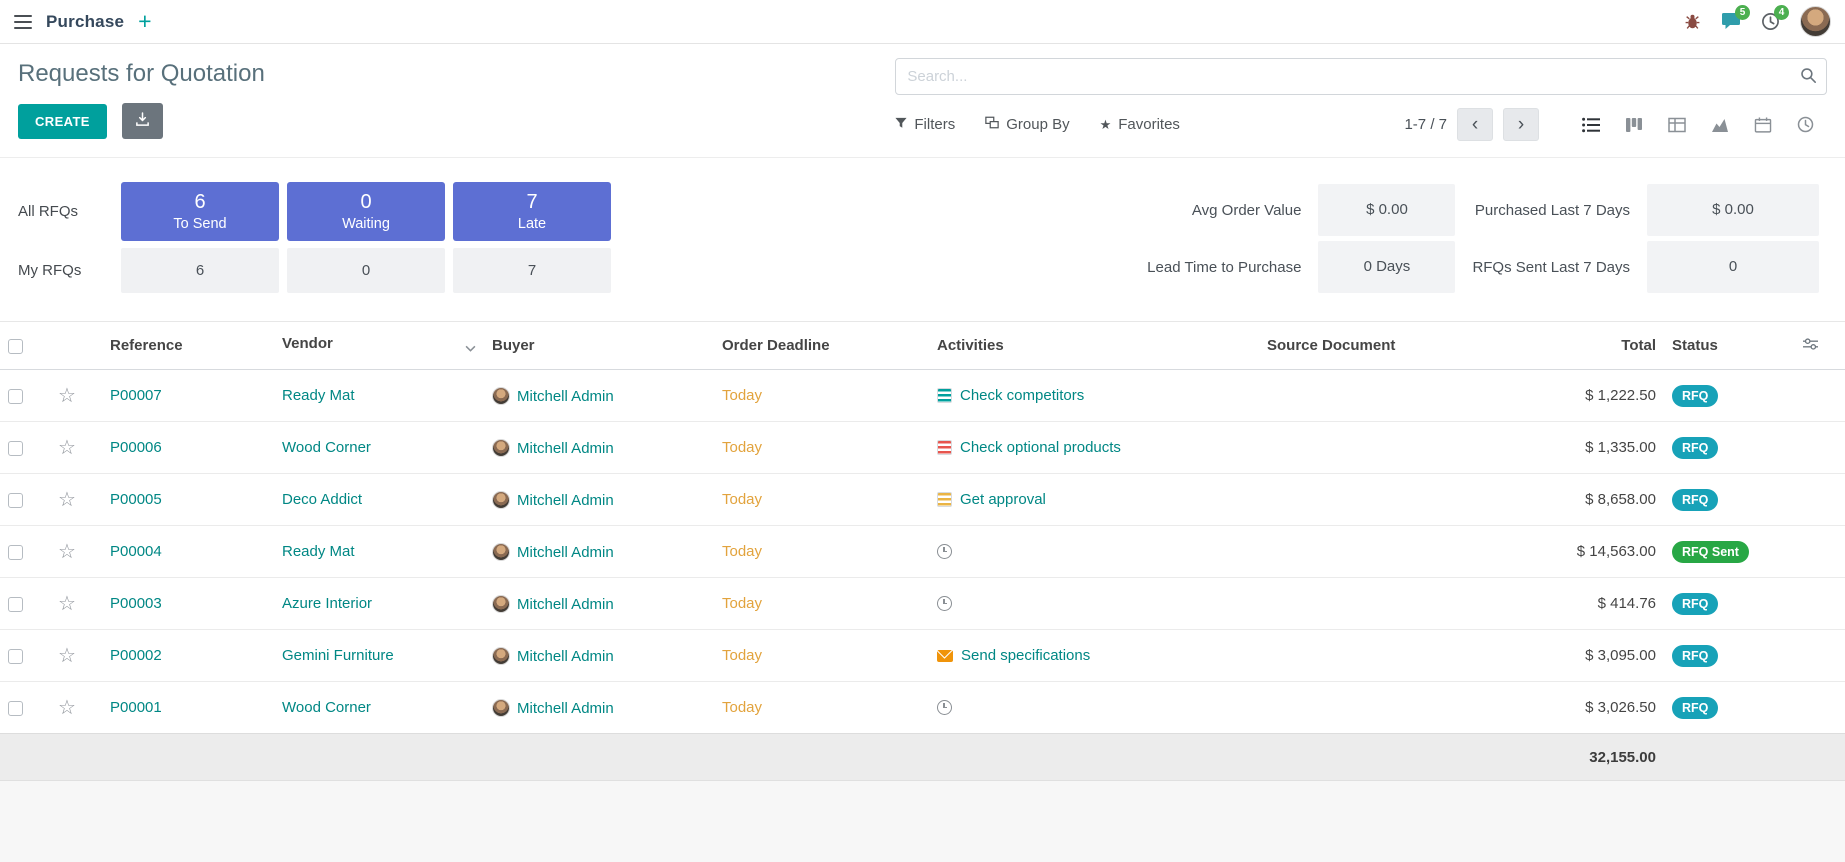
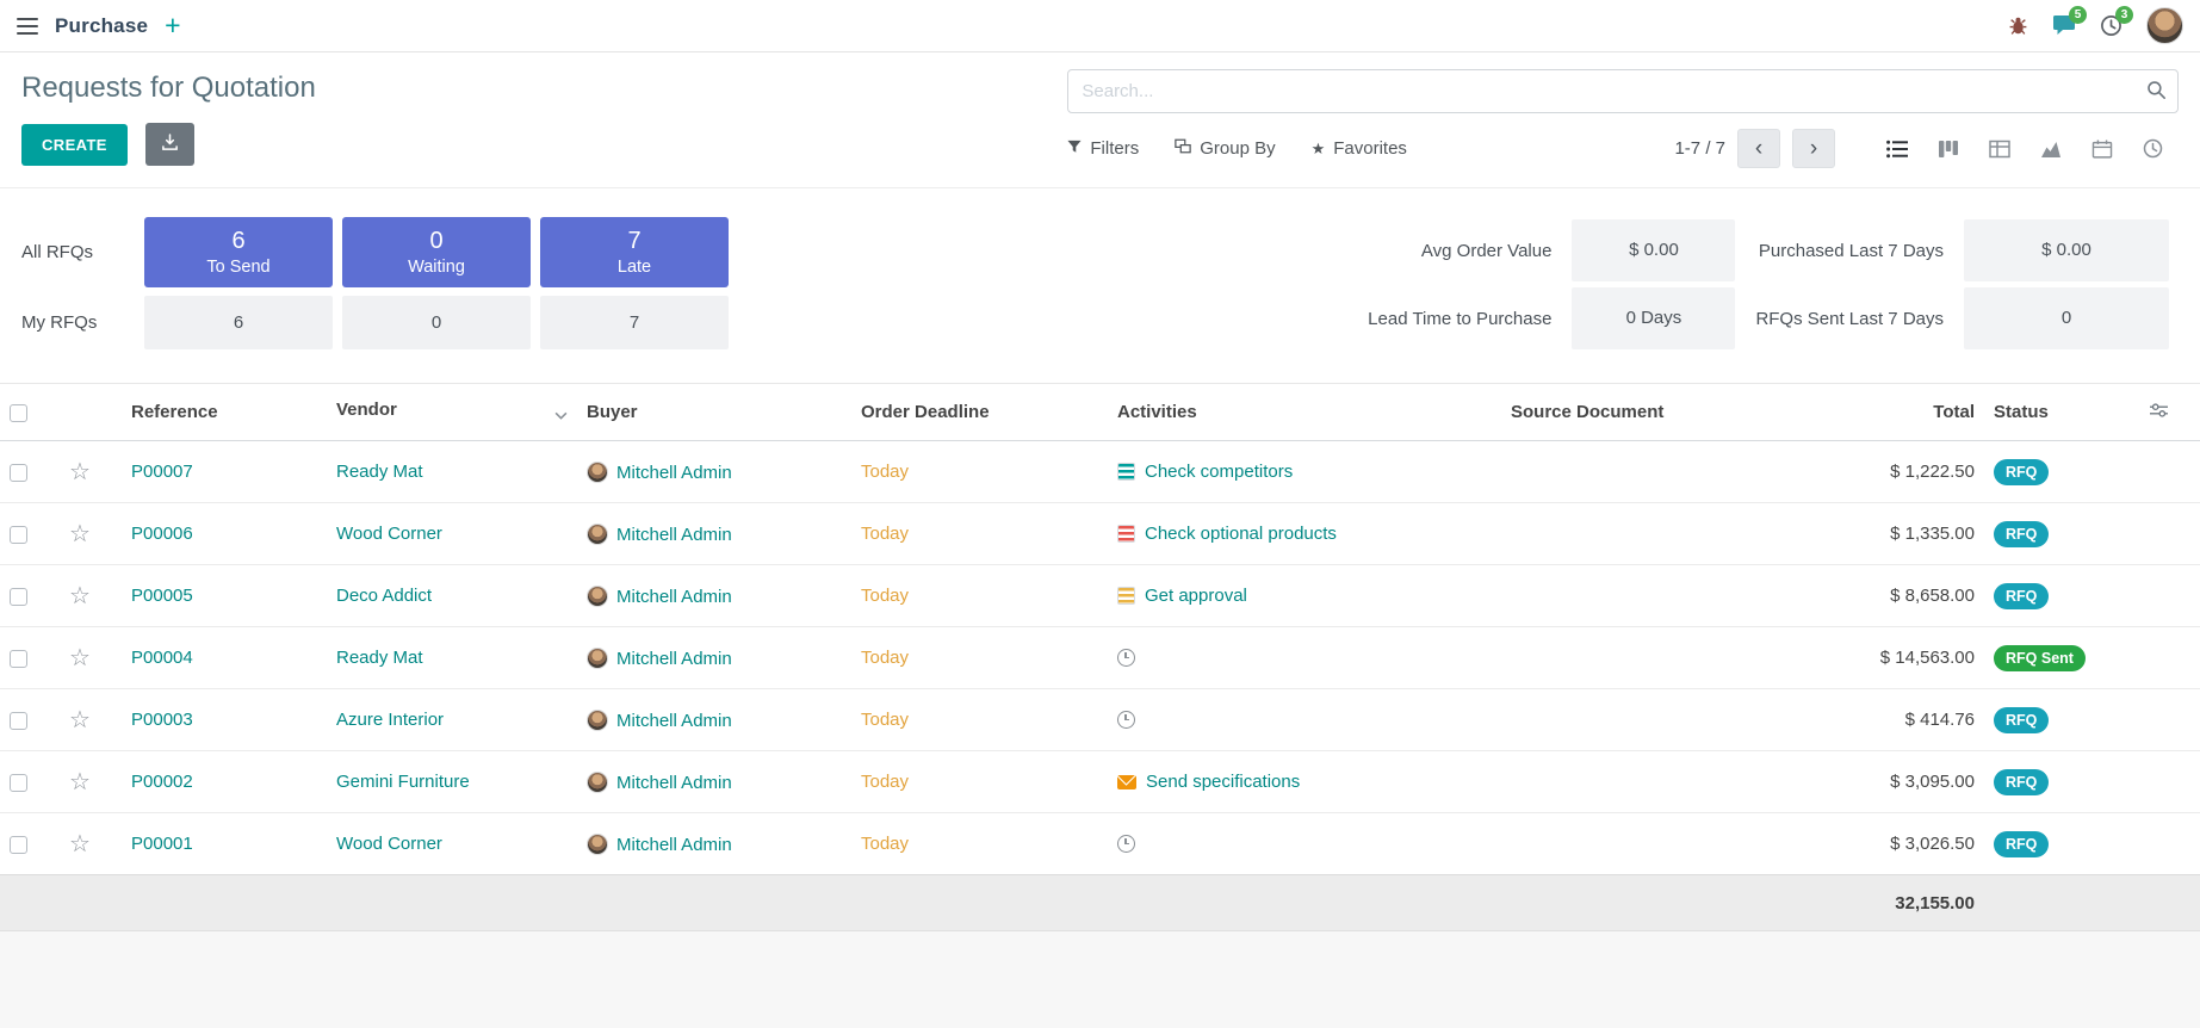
  Purchase
  5
- 4
+ 3
  Requests for Quotation
  CREATE
  Search...
  Filters
  Group By
  Favorites
  1-7 / 7
  All RFQs
  6
  To Send
  0
  Waiting
  7
  Late
  My RFQs
  6
  0
  7
  Avg Order Value
  $ 0.00
  Purchased Last 7 Days
  $ 0.00
  Lead Time to Purchase
  0 Days
  RFQs Sent Last 7 Days
  0
  		Reference	Vendor	Buyer	Order Deadline	Activities	Source Document	Total	Status
  		P00007	Ready Mat	Mitchell Admin	Today	Check competitors		$ 1,222.50	RFQ
  		P00006	Wood Corner	Mitchell Admin	Today	Check optional products		$ 1,335.00	RFQ
  		P00005	Deco Addict	Mitchell Admin	Today	Get approval		$ 8,658.00	RFQ
  		P00004	Ready Mat	Mitchell Admin	Today			$ 14,563.00	RFQ Sent
  		P00003	Azure Interior	Mitchell Admin	Today			$ 414.76	RFQ
  		P00002	Gemini Furniture	Mitchell Admin	Today	Send specifications		$ 3,095.00	RFQ
  		P00001	Wood Corner	Mitchell Admin	Today			$ 3,026.50	RFQ
  	32,155.00
